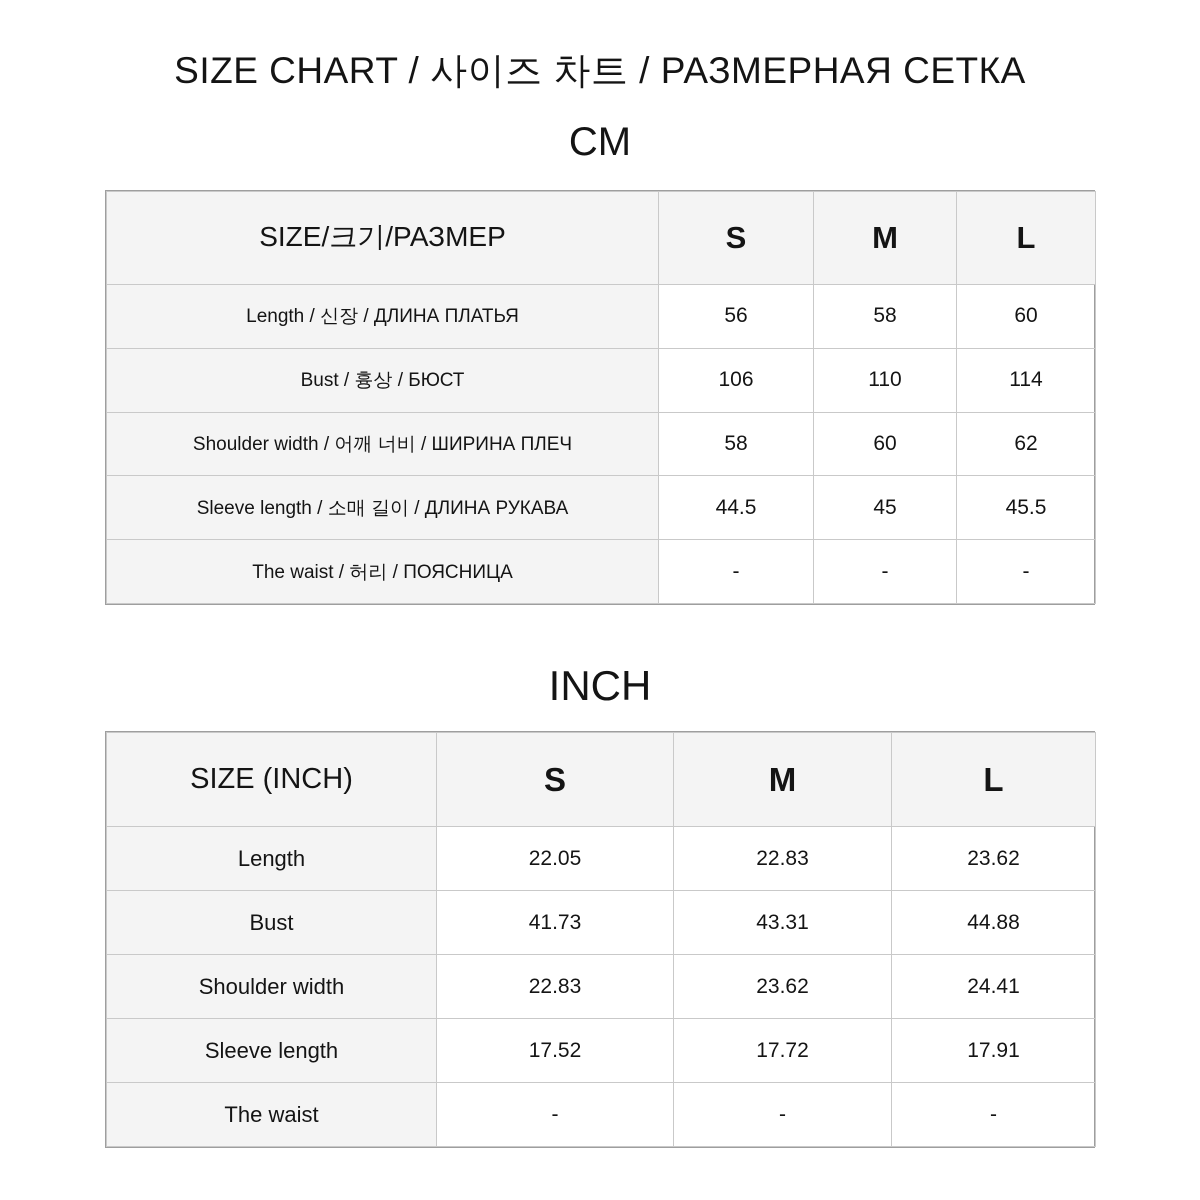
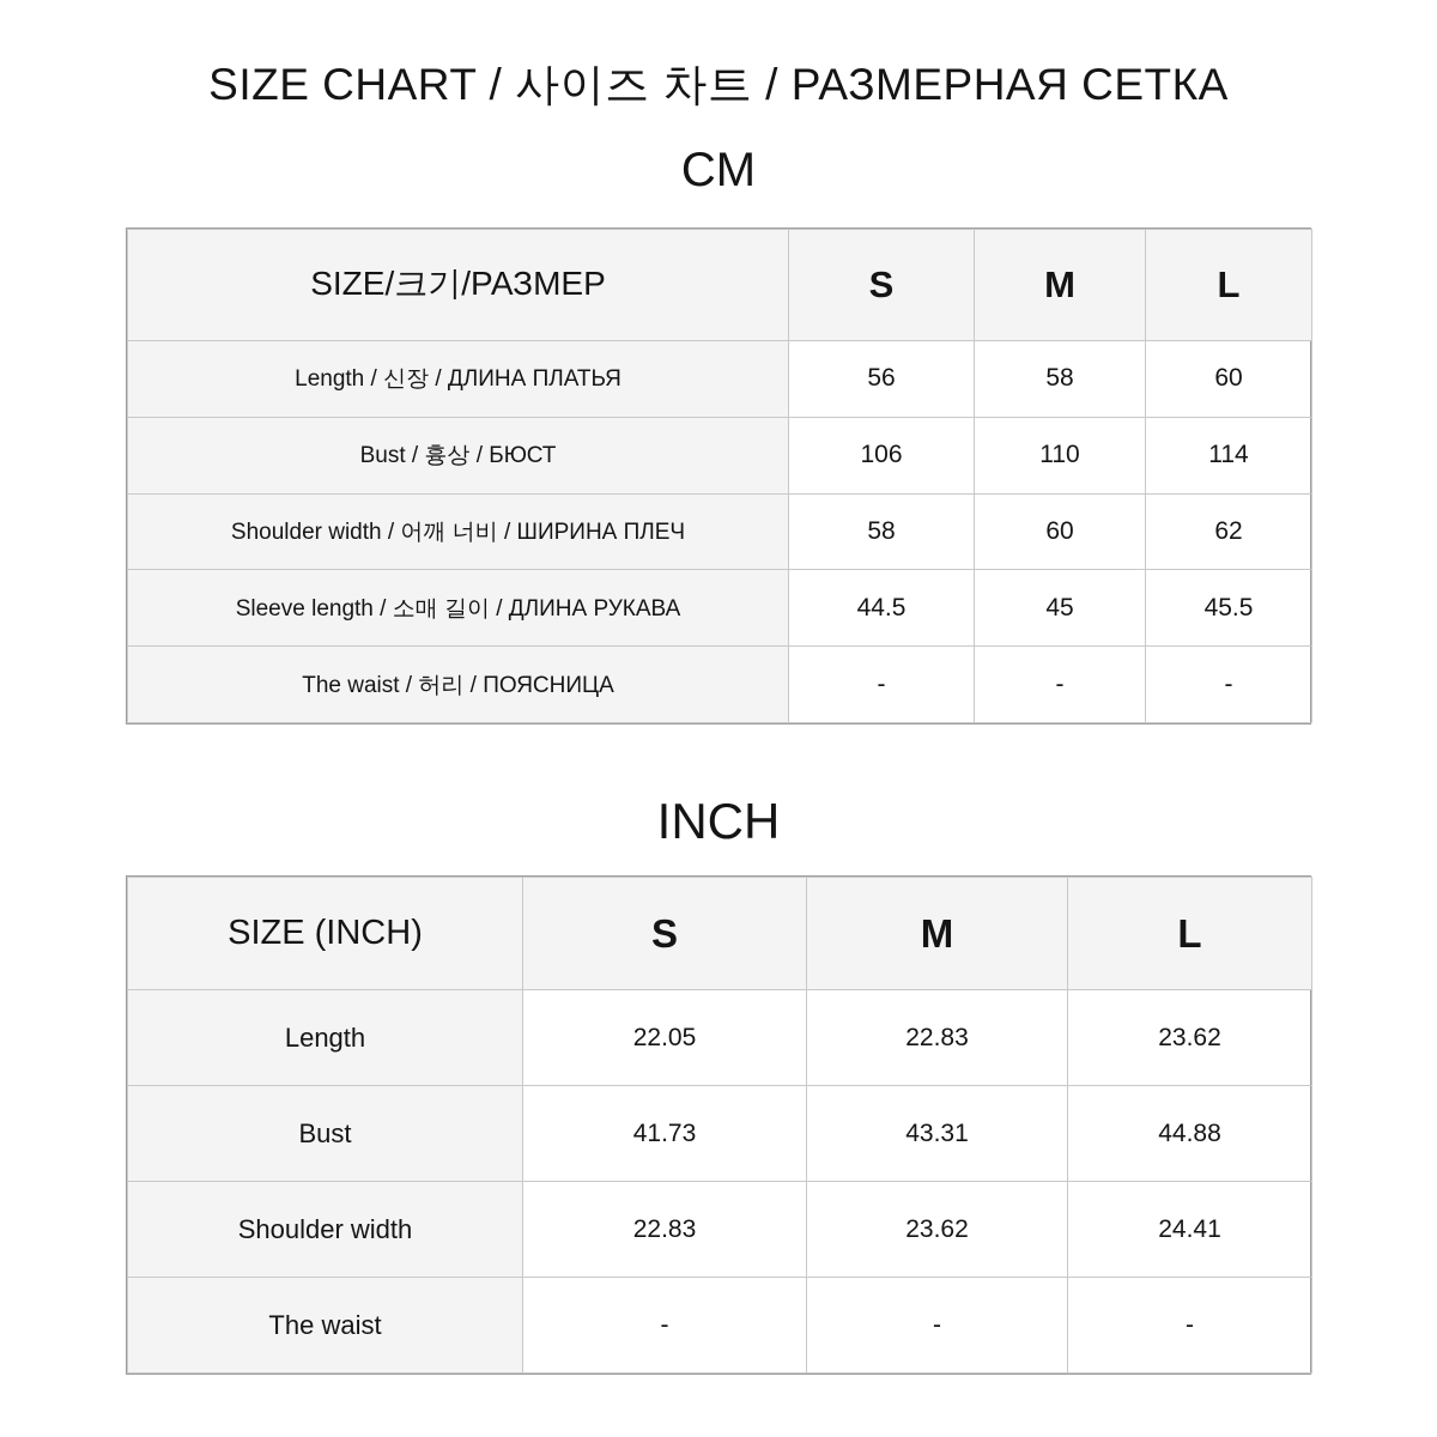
  SIZE CHART / 사이즈 차트 / РАЗМЕРНАЯ СЕТКА
  CM
  SIZE/크기/РАЗМЕР	S	M	L
  Length / 신장 / ДЛИНА ПЛАТЬЯ	56	58	60
  Bust / 흉상 / БЮСТ	106	110	114
  Shoulder width / 어깨 너비 / ШИРИНА ПЛЕЧ	58	60	62
  Sleeve length / 소매 길이 / ДЛИНА РУКАВА	44.5	45	45.5
  The waist / 허리 / ПОЯСНИЦА	-	-	-
  INCH
  SIZE (INCH)	S	M	L
  Length	22.05	22.83	23.62
  Bust	41.73	43.31	44.88
  Shoulder width	22.83	23.62	24.41
- Sleeve length	17.52	17.72	17.91
  The waist	-	-	-
